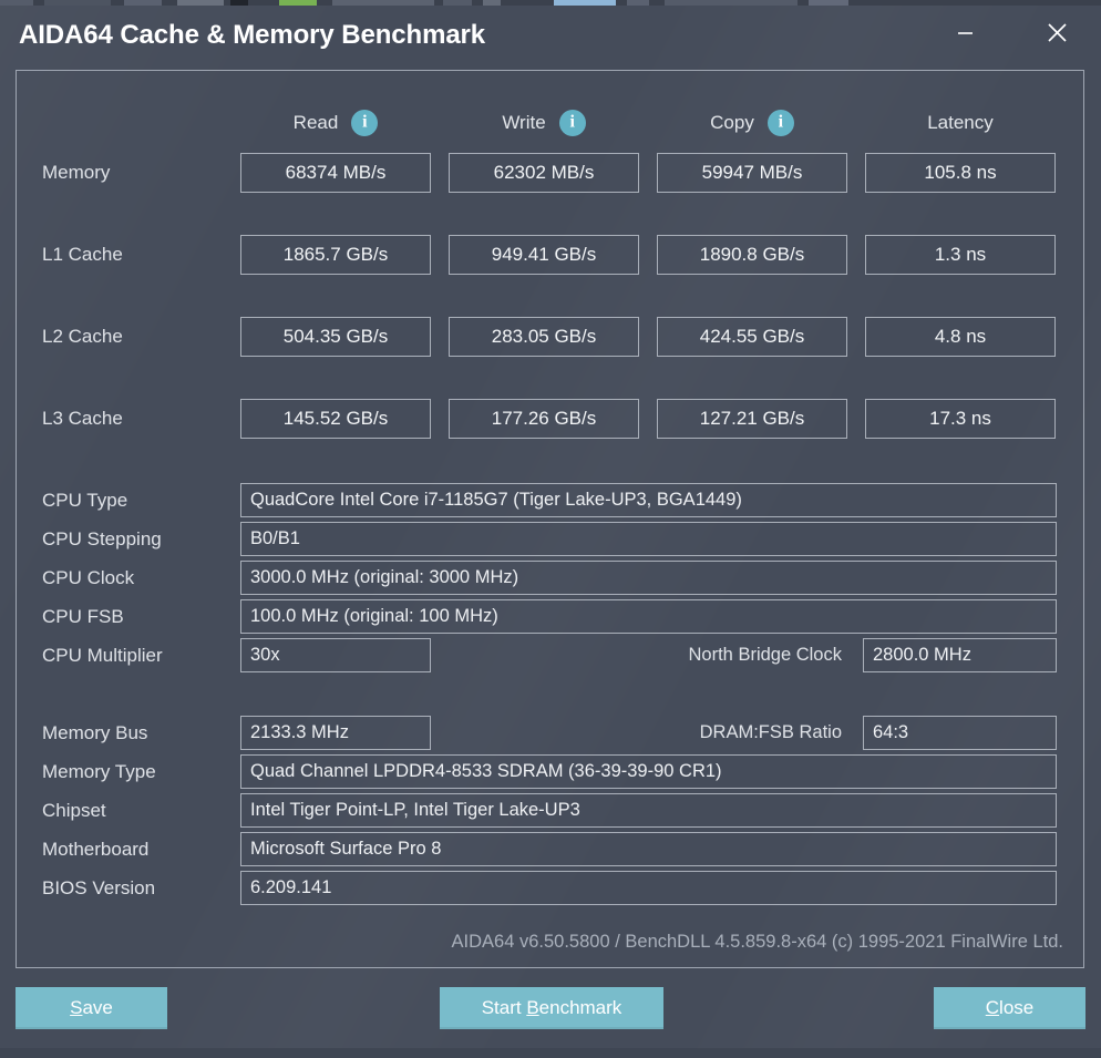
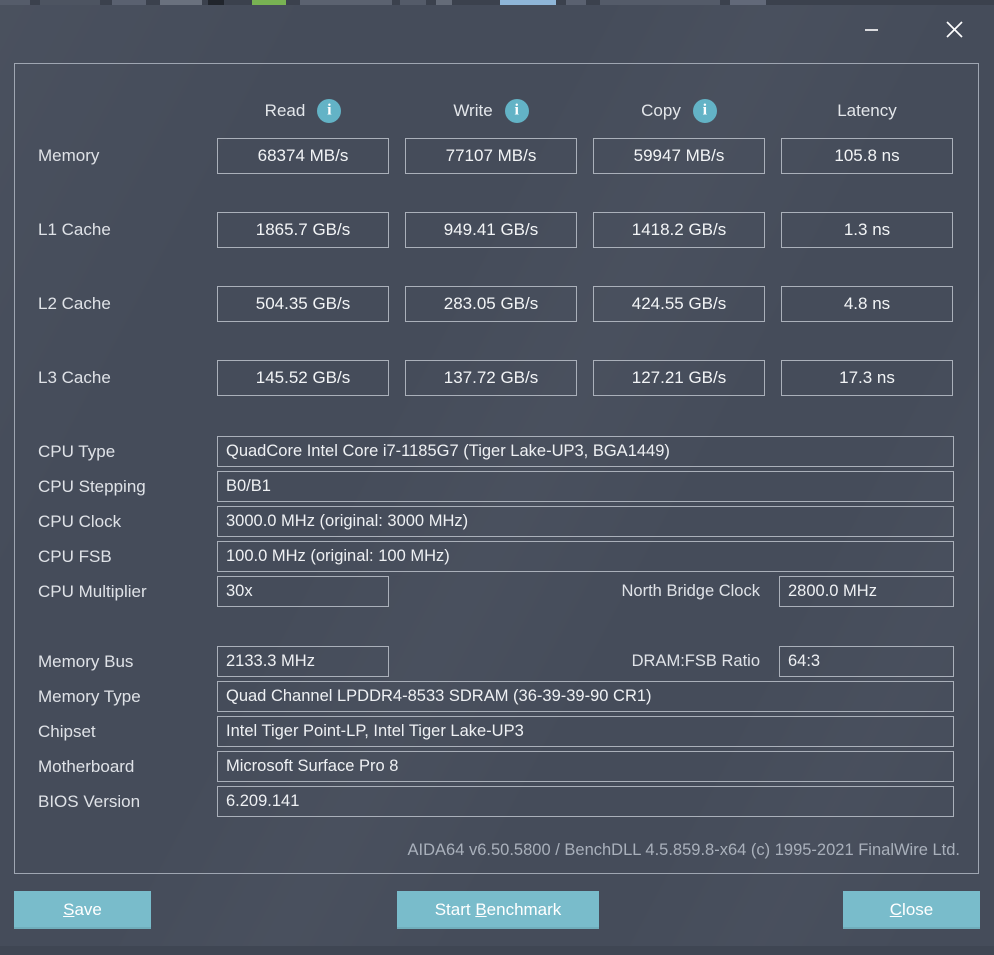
- AIDA64 Cache & Memory Benchmark
  Read
  i
  Write
  i
  Copy
  i
  Latency
  Memory
  68374 MB/s
- 62302 MB/s
+ 77107 MB/s
  59947 MB/s
  105.8 ns
  L1 Cache
  1865.7 GB/s
  949.41 GB/s
- 1890.8 GB/s
+ 1418.2 GB/s
  1.3 ns
  L2 Cache
  504.35 GB/s
  283.05 GB/s
  424.55 GB/s
  4.8 ns
  L3 Cache
  145.52 GB/s
- 177.26 GB/s
+ 137.72 GB/s
  127.21 GB/s
  17.3 ns
  CPU Type
  QuadCore Intel Core i7-1185G7 (Tiger Lake-UP3, BGA1449)
  CPU Stepping
  B0/B1
  CPU Clock
  3000.0 MHz (original: 3000 MHz)
  CPU FSB
  100.0 MHz (original: 100 MHz)
  CPU Multiplier
  30x
  North Bridge Clock
  2800.0 MHz
  Memory Bus
  2133.3 MHz
  DRAM:FSB Ratio
  64:3
  Memory Type
  Quad Channel LPDDR4-8533 SDRAM (36-39-39-90 CR1)
  Chipset
  Intel Tiger Point-LP, Intel Tiger Lake-UP3
  Motherboard
  Microsoft Surface Pro 8
  BIOS Version
  6.209.141
  AIDA64 v6.50.5800 / BenchDLL 4.5.859.8-x64 (c) 1995-2021 FinalWire Ltd.
  Save
  Start Benchmark
  Close
